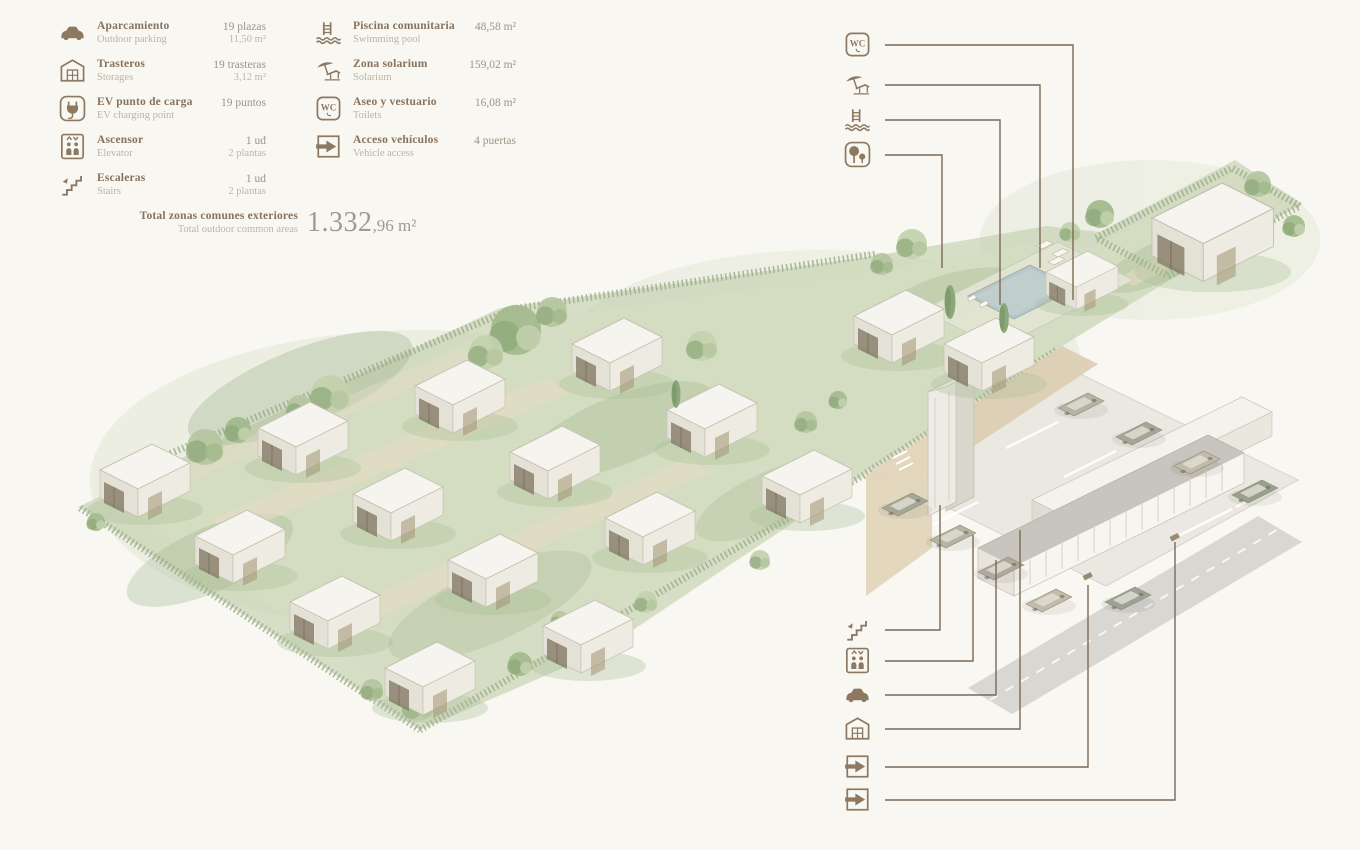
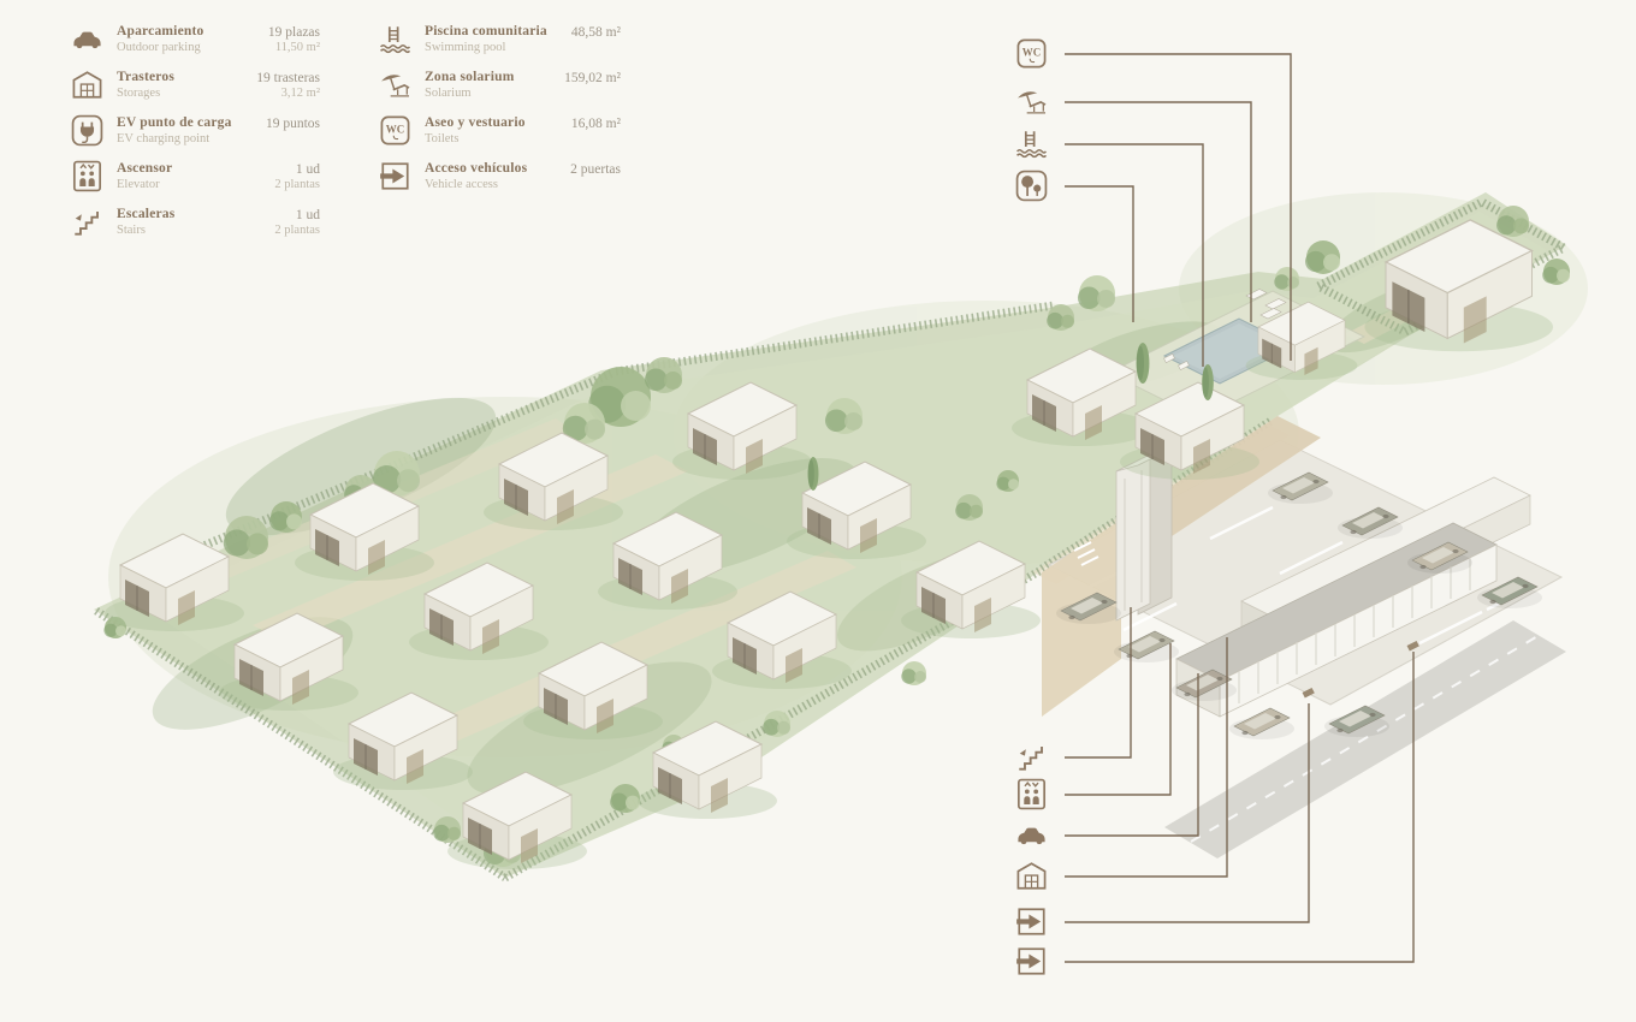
  Aparcamiento
  Outdoor parking
  19 plazas
  11,50 m²
  Trasteros
  Storages
  19 trasteras
  3,12 m²
  EV punto de carga
  EV charging point
  19 puntos
  Ascensor
  Elevator
  1 ud
  2 plantas
  Escaleras
  Stairs
  1 ud
  2 plantas
  Piscina comunitaria
  Swimming pool
  48,58 m²
  Zona solarium
  Solarium
  159,02 m²
  Aseo y vestuario
  Toilets
  16,08 m²
  Acceso vehículos
  Vehicle access
- 4 puertas
+ 2 puertas
- Total zonas comunes exteriores
- Total outdoor common areas
- 1.332,96 m²
